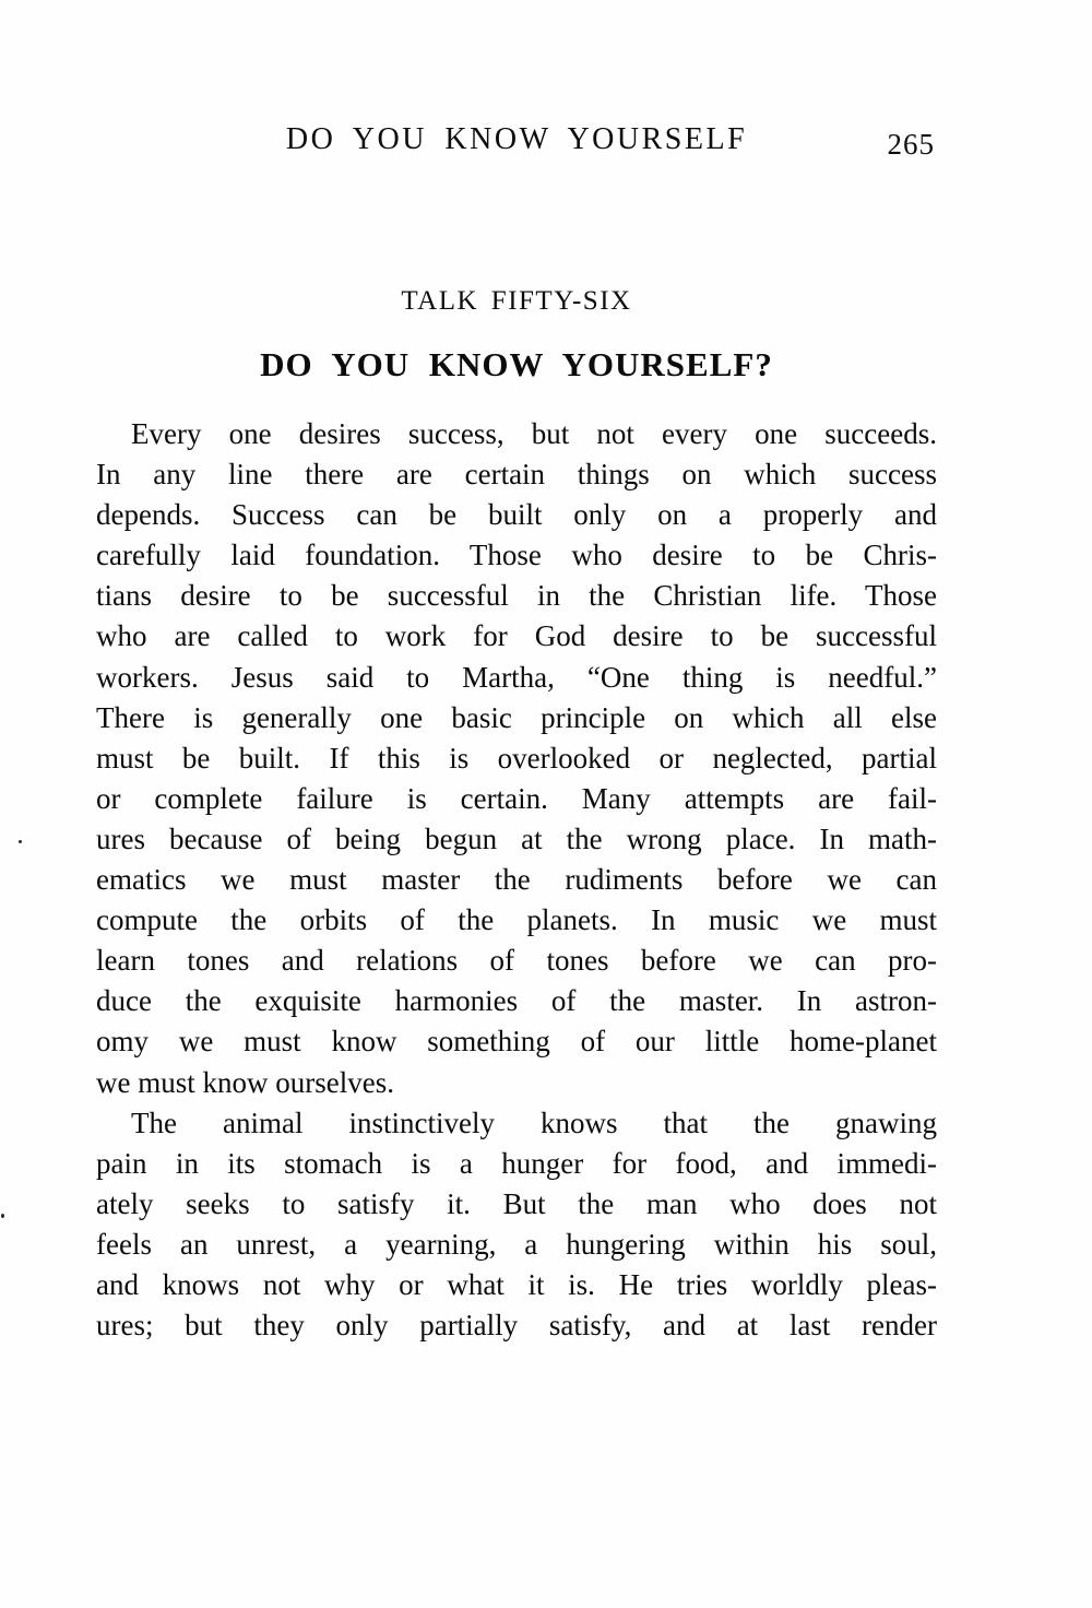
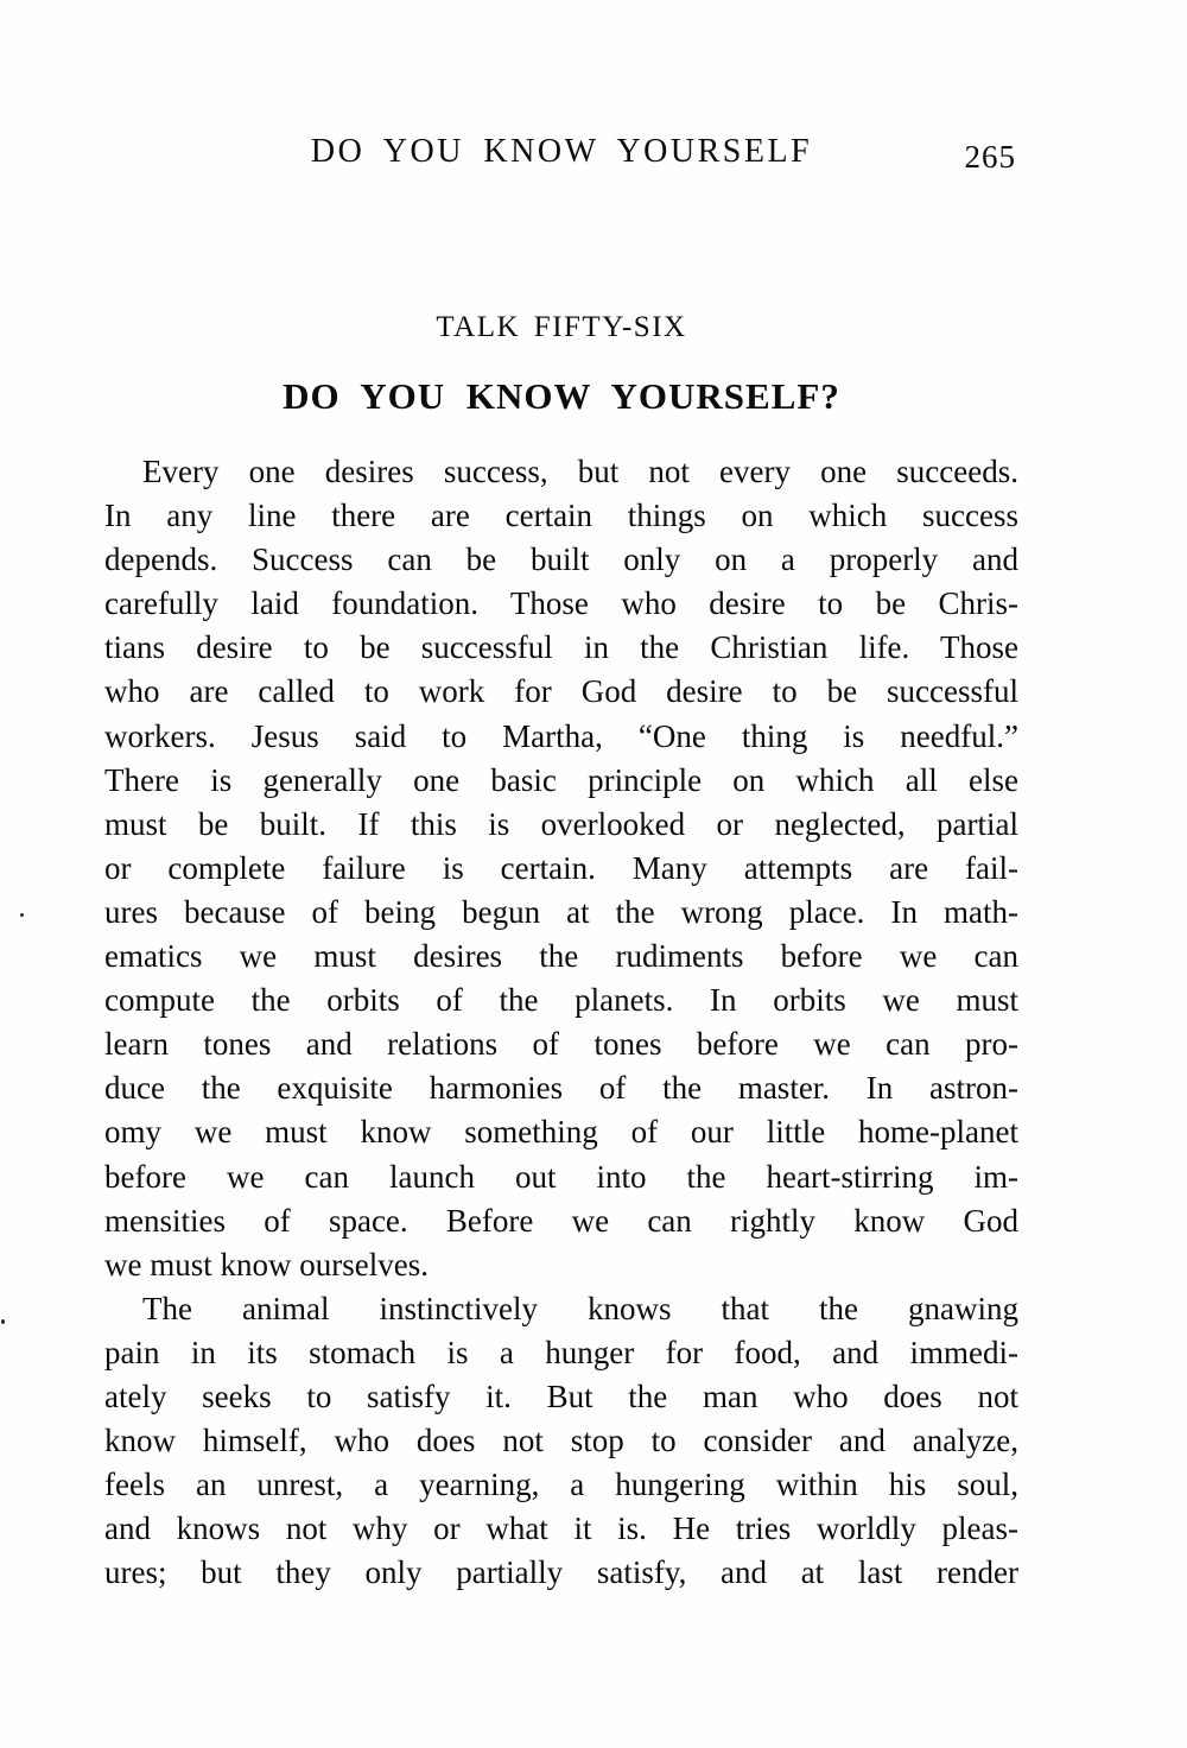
  DO YOU KNOW YOURSELF
  265
  TALK FIFTY-SIX
  DO YOU KNOW YOURSELF?
  Every one desires success, but not every one succeeds.
  In any line there are certain things on which success
  depends. Success can be built only on a properly and
  carefully laid foundation. Those who desire to be Chris-
  tians desire to be successful in the Christian life. Those
  who are called to work for God desire to be successful
  workers. Jesus said to Martha, “One thing is needful.”
  There is generally one basic principle on which all else
  must be built. If this is overlooked or neglected, partial
  or complete failure is certain. Many attempts are fail-
  ures because of being begun at the wrong place. In math-
- ematics we must master the rudiments before we can
+ ematics we must desires the rudiments before we can
- compute the orbits of the planets. In music we must
+ compute the orbits of the planets. In orbits we must
  learn tones and relations of tones before we can pro-
  duce the exquisite harmonies of the master. In astron-
  omy we must know something of our little home-planet
+ before we can launch out into the heart-stirring im-
+ mensities of space. Before we can rightly know God
  we must know ourselves.
  The animal instinctively knows that the gnawing
  pain in its stomach is a hunger for food, and immedi-
  ately seeks to satisfy it. But the man who does not
+ know himself, who does not stop to consider and analyze,
  feels an unrest, a yearning, a hungering within his soul,
  and knows not why or what it is. He tries worldly pleas-
  ures; but they only partially satisfy, and at last render
